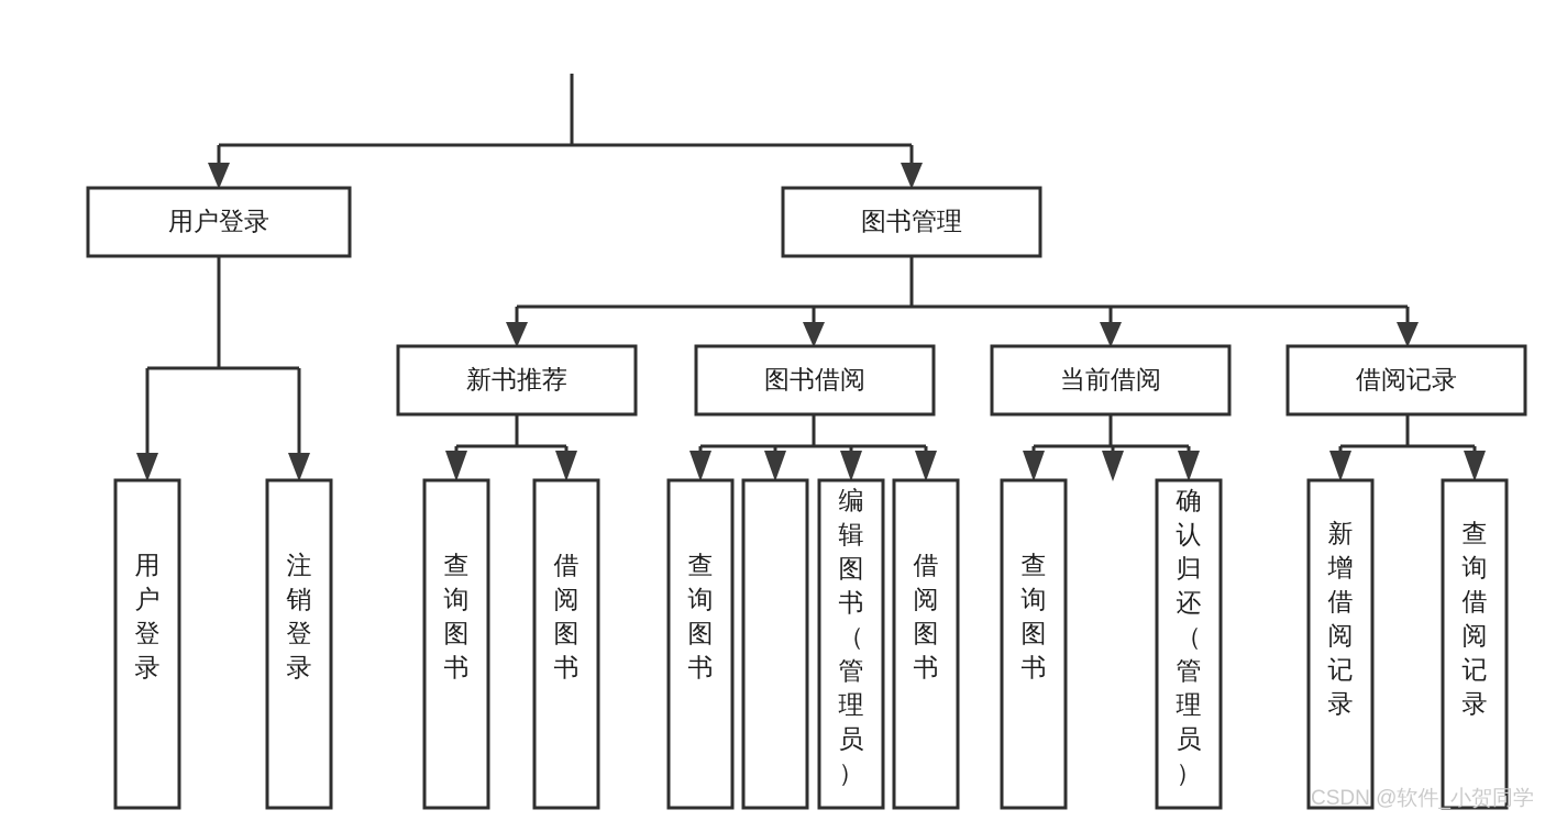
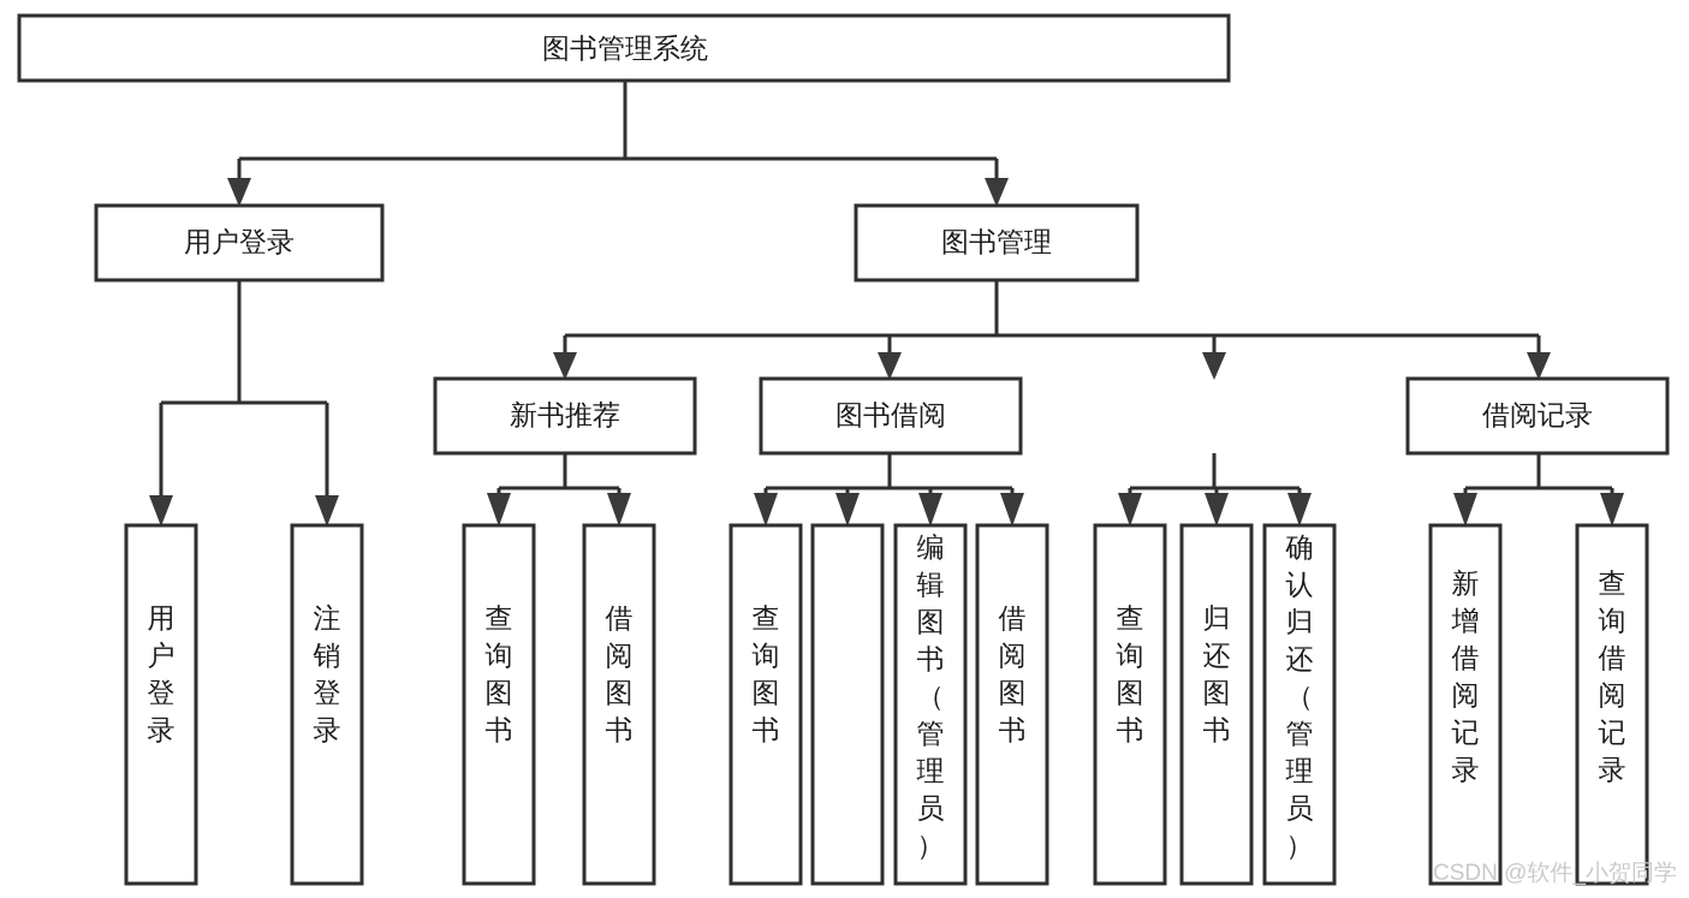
+ 图书管理系统
  用户登录
  图书管理
  新书推荐
  图书借阅
- 当前借阅
  借阅记录
  用户登录
  注销登录
  查询图书
  借阅图书
  查询图书
  编辑图书（管理员）
  借阅图书
  查询图书
+ 归还图书
  确认归还（管理员）
  新增借阅记录
  查询借阅记录
  CSDN @软件_小贺同学
